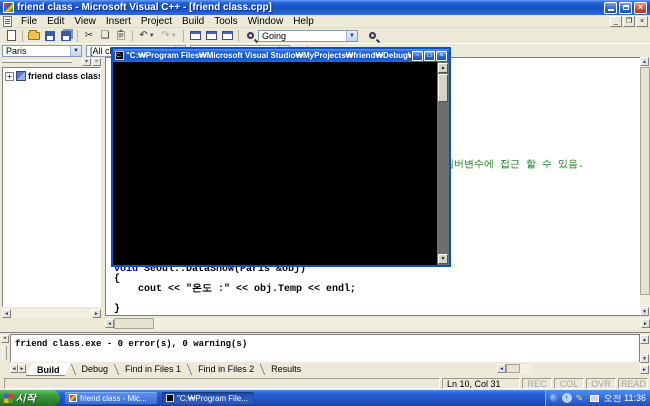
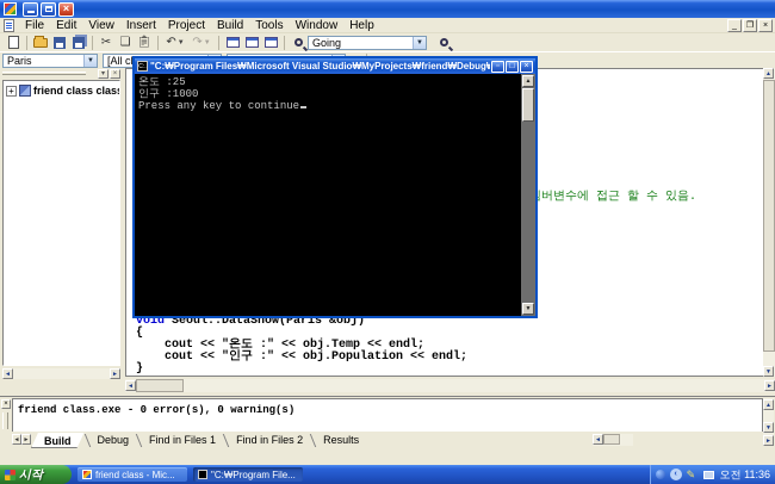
- friend class - Microsoft Visual C++ - [friend class.cpp]
  ×
  File
  Edit
  View
  Insert
  Project
  Build
  Tools
  Window
  Help
  ✂
  ❏
  📋︎
  ↶
  ↷
  Going
  Paris
  +
  friend class clas
  버변수에 접근 할 수 있음.
  void Seoul::DataShow(Paris &obj)
  {
  cout << "온도 :" << obj.Temp << endl;
+ cout << "인구 :" << obj.Population << endl;
  }
  "C:₩Program Files₩Microsoft Visual Studio₩MyProjects₩friend₩Debug
+ 온도 :25 인구 :1000 Press any key to continue
  friend class.exe - 0 error(s), 0 warning(s)
  Build
  Debug
  Find in Files 1
  Find in Files 2
  Results
- Ln 10, Col 31
- REC
- COL
- OVR
- READ
  시작
  friend class - Mic...
  "C:₩Program File...
  ✎
  오전 11:36
